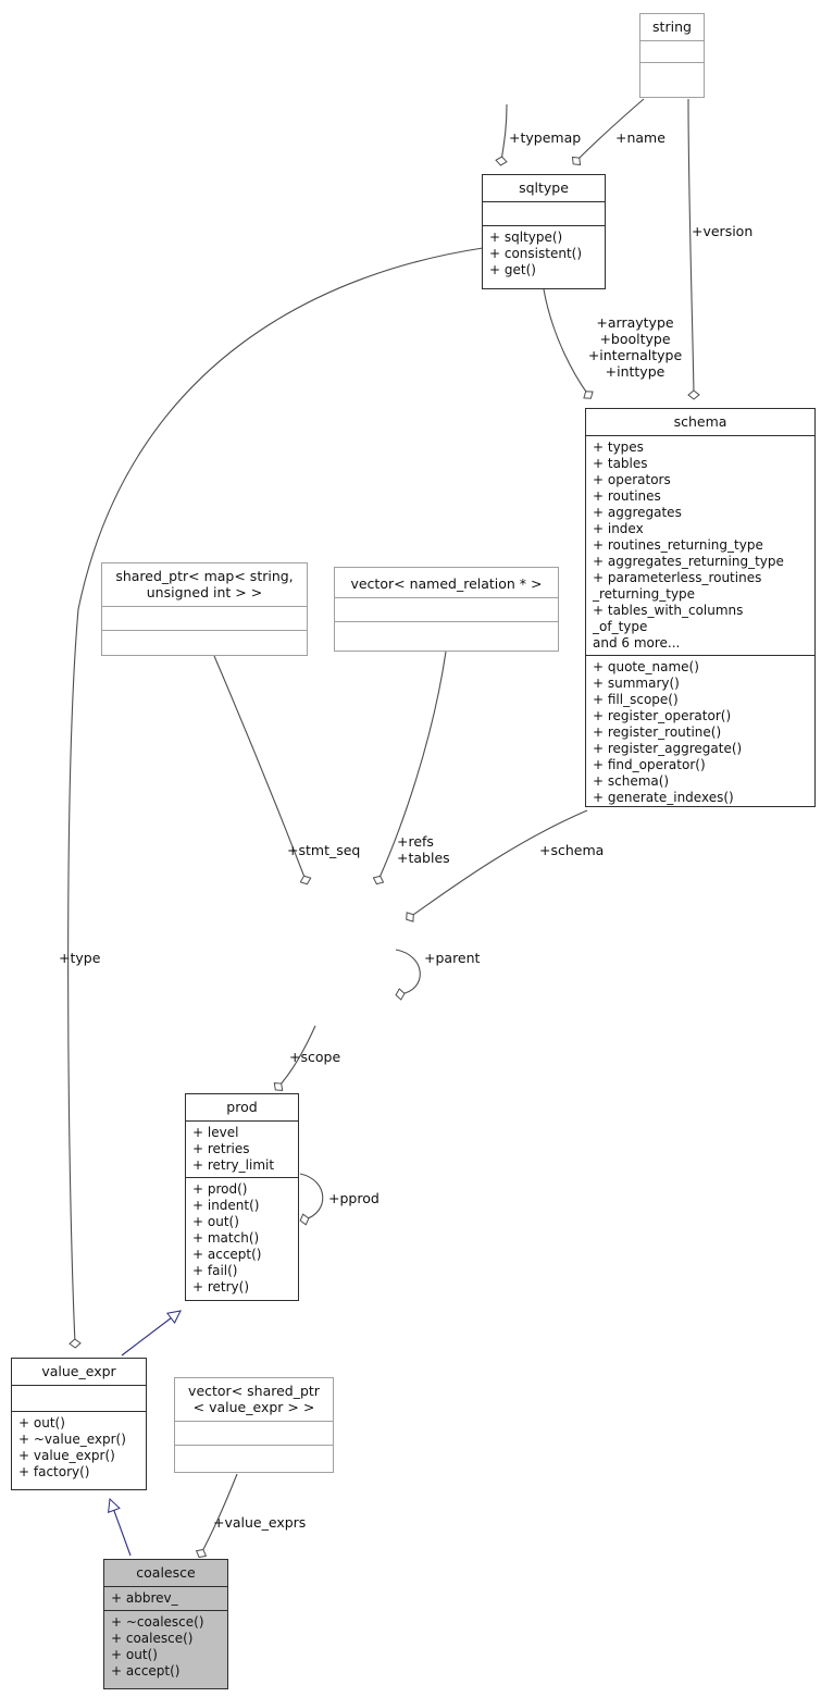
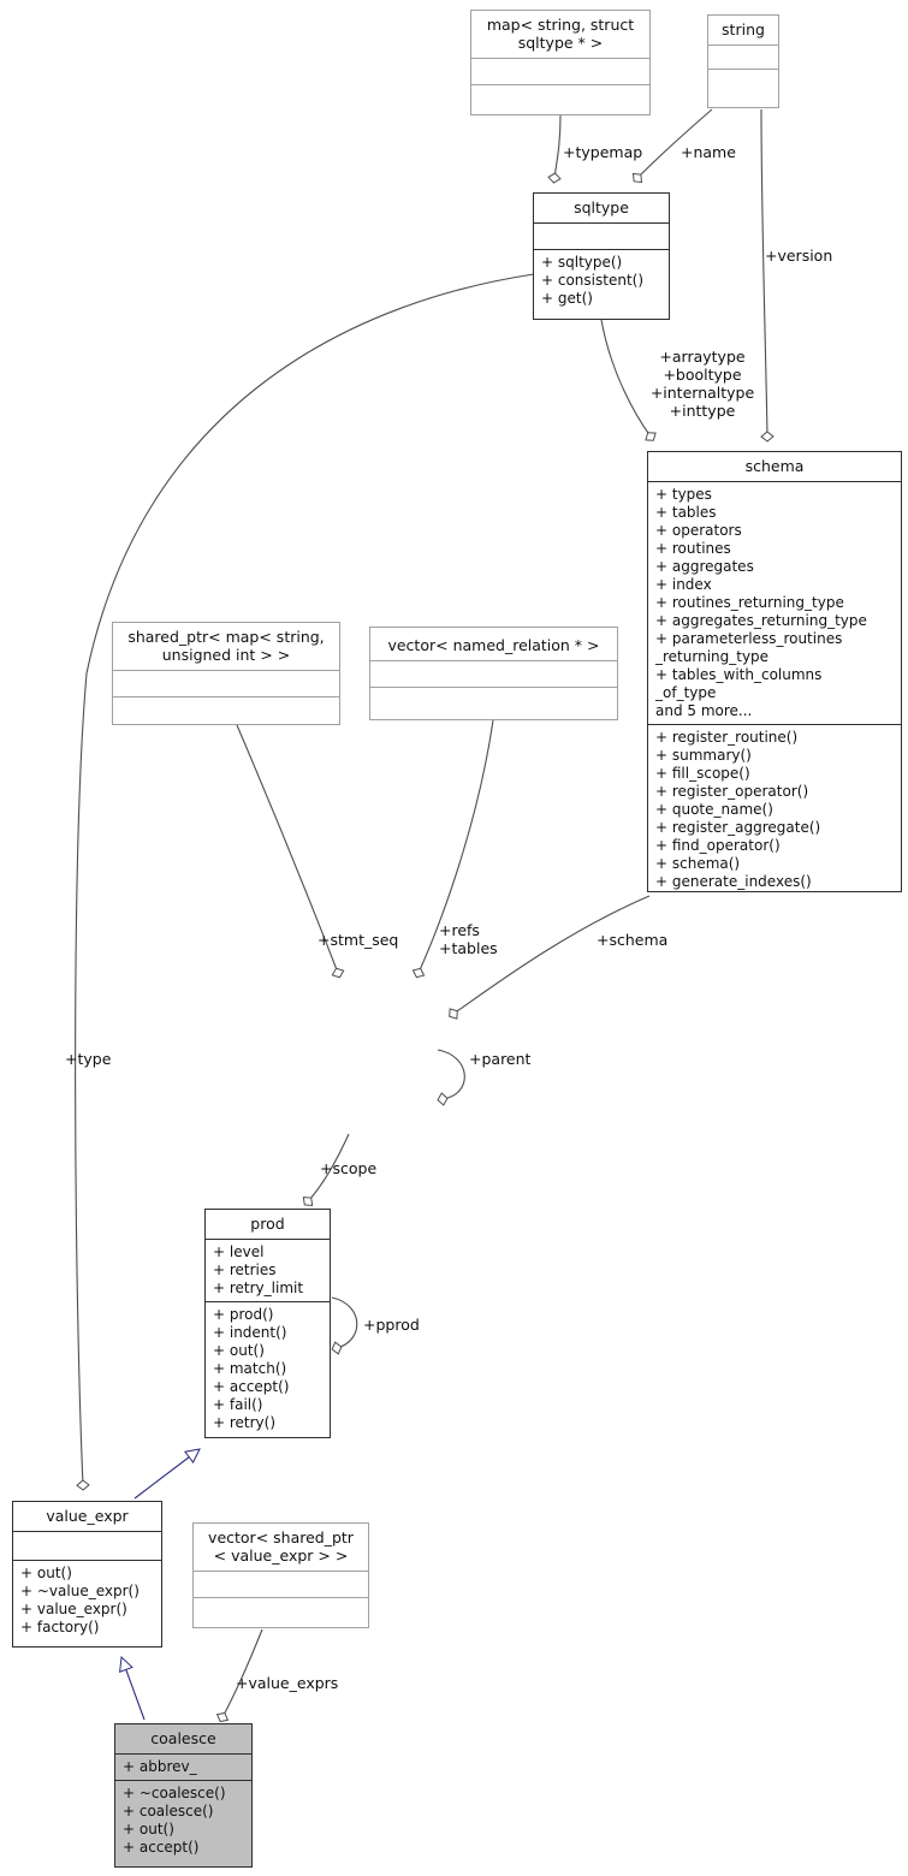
+ map< string, struct
+ sqltype * >
  string
  sqltype
  + sqltype()
  + consistent()
  + get()
  schema
  + types
  + tables
  + operators
  + routines
  + aggregates
  + index
  + routines_returning_type
  + aggregates_returning_type
  + parameterless_routines
  _returning_type
  + tables_with_columns
  _of_type
- and 6 more...
+ and 5 more...
- + quote_name()
+ + register_routine()
  + summary()
  + fill_scope()
  + register_operator()
- + register_routine()
+ + quote_name()
  + register_aggregate()
  + find_operator()
  + schema()
  + generate_indexes()
  shared_ptr< map< string,
  unsigned int > >
  vector< named_relation * >
  prod
  + level
  + retries
  + retry_limit
  + prod()
  + indent()
  + out()
  + match()
  + accept()
  + fail()
  + retry()
  value_expr
  + out()
  + ~value_expr()
  + value_expr()
  + factory()
  vector< shared_ptr
  < value_expr > >
  coalesce
  + abbrev_
  + ~coalesce()
  + coalesce()
  + out()
  + accept()
  +typemap
  +name
  +version
  +arraytype
  +booltype
  +internaltype
  +inttype
  +stmt_seq
  +refs
  +tables
  +schema
  +parent
  +scope
  +pprod
  +type
  +value_exprs
